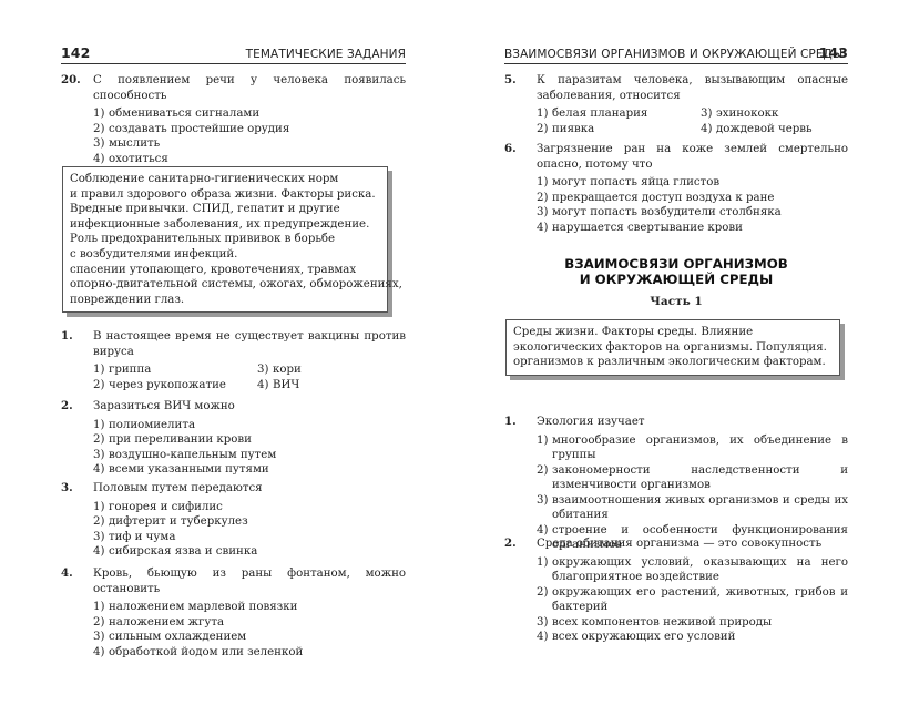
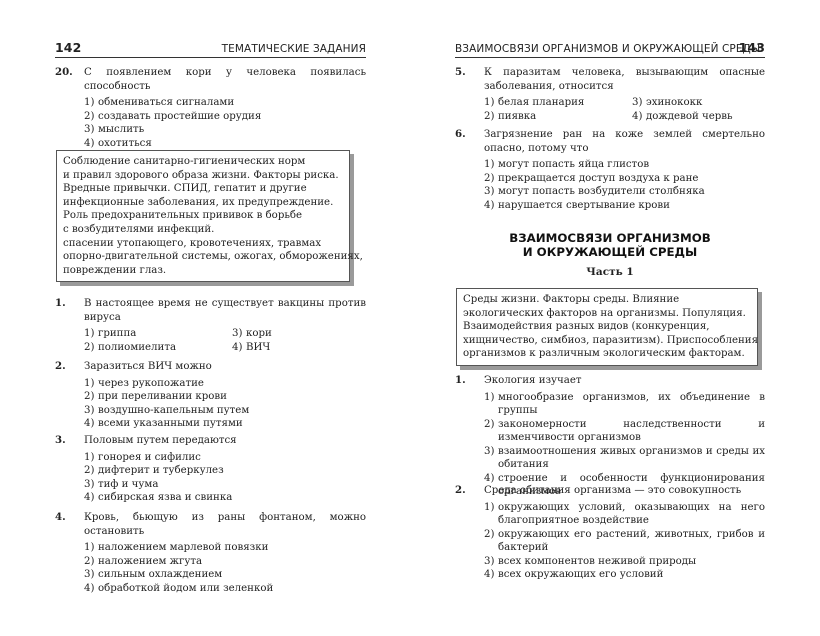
  142
  ТЕМАТИЧЕСКИЕ ЗАДАНИЯ
  20.
- С появлением речи у человека появилась способность
+ С появлением кори у человека появилась способность
  1)
  обмениваться сигналами
  2)
  создавать простейшие орудия
  3)
  мыслить
  4)
  охотиться
  Соблюдение санитарно-гигиенических норм
  и правил здорового образа жизни. Факторы риска.
  Вредные привычки. СПИД, гепатит и другие
  инфекционные заболевания, их предупреждение.
  Роль предохранительных прививок в борьбе
  с возбудителями инфекций.
  спасении утопающего, кровотечениях, травмах
  опорно-двигательной системы, ожогах, обморожениях,
  повреждении глаз.
  1.
  В настоящее время не существует вакцины против вируса
  1)
  гриппа
  3)
  кори
  2)
- через рукопожатие
+ полиомиелита
  4)
  ВИЧ
  2.
  Заразиться ВИЧ можно
  1)
- полиомиелита
+ через рукопожатие
  2)
  при переливании крови
  3)
  воздушно-капельным путем
  4)
  всеми указанными путями
  3.
  Половым путем передаются
  1)
  гонорея и сифилис
  2)
  дифтерит и туберкулез
  3)
  тиф и чума
  4)
  сибирская язва и свинка
  4.
  Кровь, бьющую из раны фонтаном, можно остановить
  1)
  наложением марлевой повязки
  2)
  наложением жгута
  3)
  сильным охлаждением
  4)
  обработкой йодом или зеленкой
  ВЗАИМОСВЯЗИ ОРГАНИЗМОВ И ОКРУЖАЮЩЕЙ СРЕДЫ
  143
  5.
  К паразитам человека, вызывающим опасные заболевания, относится
  1)
  белая планария
  3)
  эхинококк
  2)
  пиявка
  4)
  дождевой червь
  6.
  Загрязнение ран на коже землей смертельно опасно, потому что
  1)
  могут попасть яйца глистов
  2)
  прекращается доступ воздуха к ране
  3)
  могут попасть возбудители столбняка
  4)
  нарушается свертывание крови
  ВЗАИМОСВЯЗИ ОРГАНИЗМОВ
  И ОКРУЖАЮЩЕЙ СРЕДЫ
  Часть 1
  Среды жизни. Факторы среды. Влияние
  экологических факторов на организмы. Популяция.
+ Взаимодействия разных видов (конкуренция,
+ хищничество, симбиоз, паразитизм). Приспособления
  организмов к различным экологическим факторам.
  1.
  Экология изучает
  1)
  многообразие организмов, их объединение в группы
  2)
  закономерности наследственности и изменчивости организмов
  3)
  взаимоотношения живых организмов и среды их обитания
  4)
  строение и особенности функционирования организмов
  2.
  Среда обитания организма — это совокупность
  1)
  окружающих условий, оказывающих на него благоприятное воздействие
  2)
  окружающих его растений, животных, грибов и бактерий
  3)
  всех компонентов неживой природы
  4)
  всех окружающих его условий
